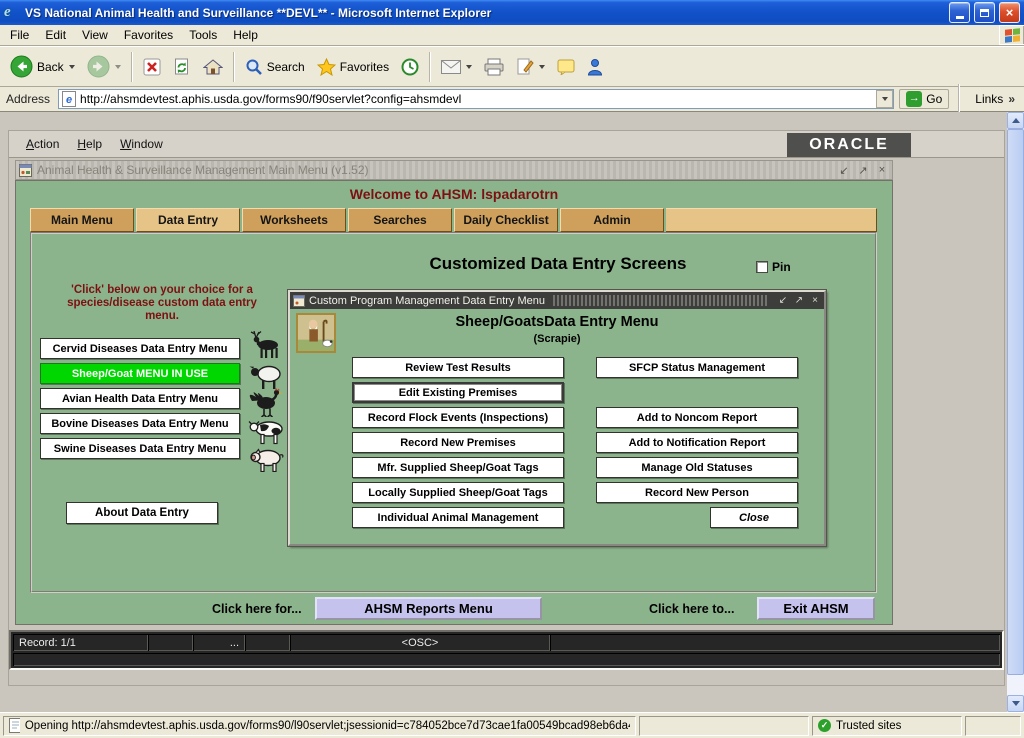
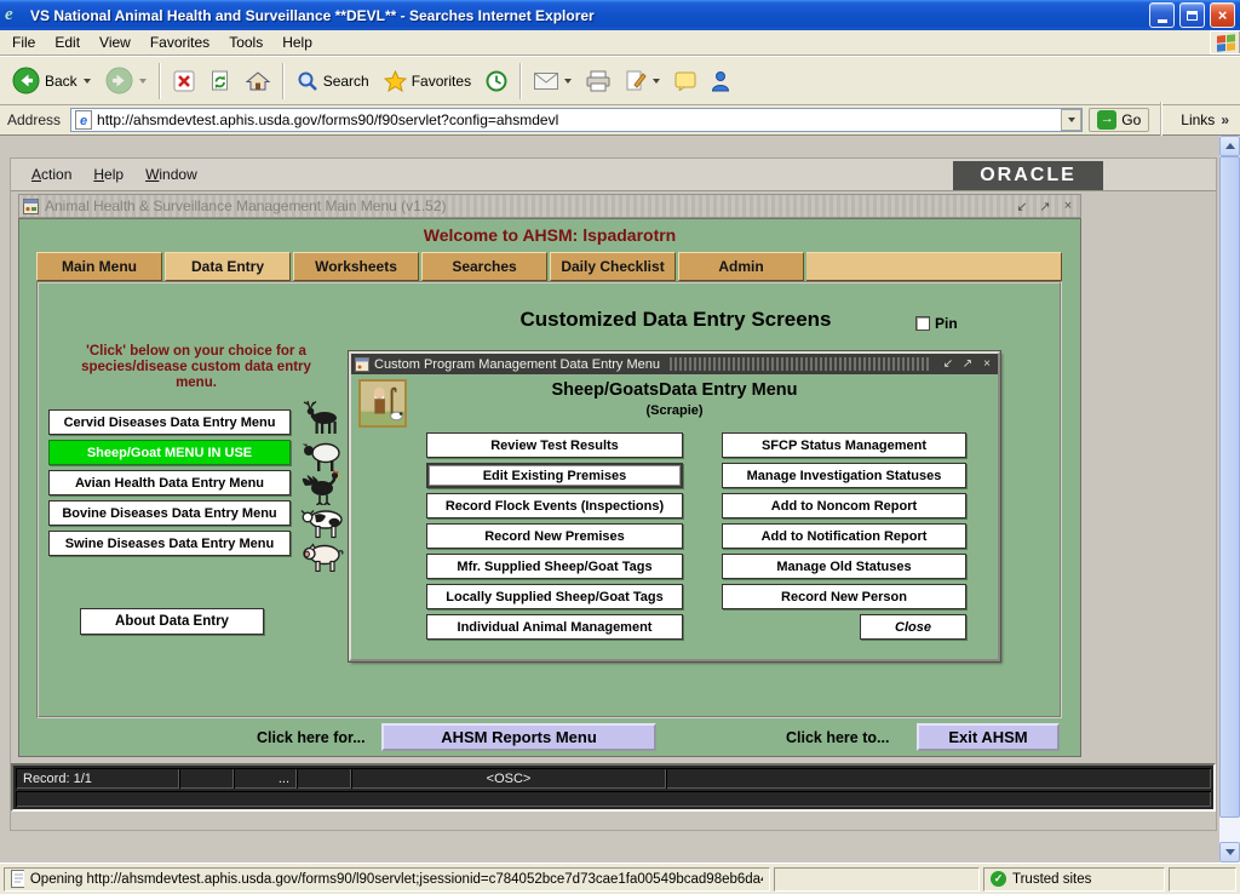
  e
- VS National Animal Health and Surveillance **DEVL** - Microsoft Internet Explorer
+ VS National Animal Health and Surveillance **DEVL** - Searches Internet Explorer
  ×
  File
  Edit
  View
  Favorites
  Tools
  Help
  Back
  Search
  Favorites
  Address
  e
  http://ahsmdevtest.aphis.usda.gov/forms90/f90servlet?config=ahsmdevl
  →
  Go
  Links
  »
  Action
  Help
  Window
  ORACLE
  Animal Health & Surveillance Management Main Menu (v1.52)
  ↙
  ↗
  ×
  Welcome to AHSM: lspadarotrn
  Main Menu
  Data Entry
  Worksheets
  Searches
  Daily Checklist
  Admin
  Customized Data Entry Screens
  Pin
  'Click' below on your choice for a species/disease custom data entry menu.
  Cervid Diseases Data Entry Menu
  Sheep/Goat MENU IN USE
  Avian Health Data Entry Menu
  Bovine Diseases Data Entry Menu
  Swine Diseases Data Entry Menu
  About Data Entry
  Custom Program Management Data Entry Menu
  ↙
  ↗
  ×
  Sheep/GoatsData Entry Menu
  (Scrapie)
  Review Test Results
  Edit Existing Premises
  Record Flock Events (Inspections)
  Record New Premises
  Mfr. Supplied Sheep/Goat Tags
  Locally Supplied Sheep/Goat Tags
  Individual Animal Management
  SFCP Status Management
+ Manage Investigation Statuses
  Add to Noncom Report
  Add to Notification Report
  Manage Old Statuses
  Record New Person
  Close
  Click here for...
  AHSM Reports Menu
  Click here to...
  Exit AHSM
  Record: 1/1
  ...
  <OSC>
  Opening http://ahsmdevtest.aphis.usda.gov/forms90/l90servlet;jsessionid=c784052bce7d73cae1fa00549bcad98eb6da
  ✓
  Trusted sites
